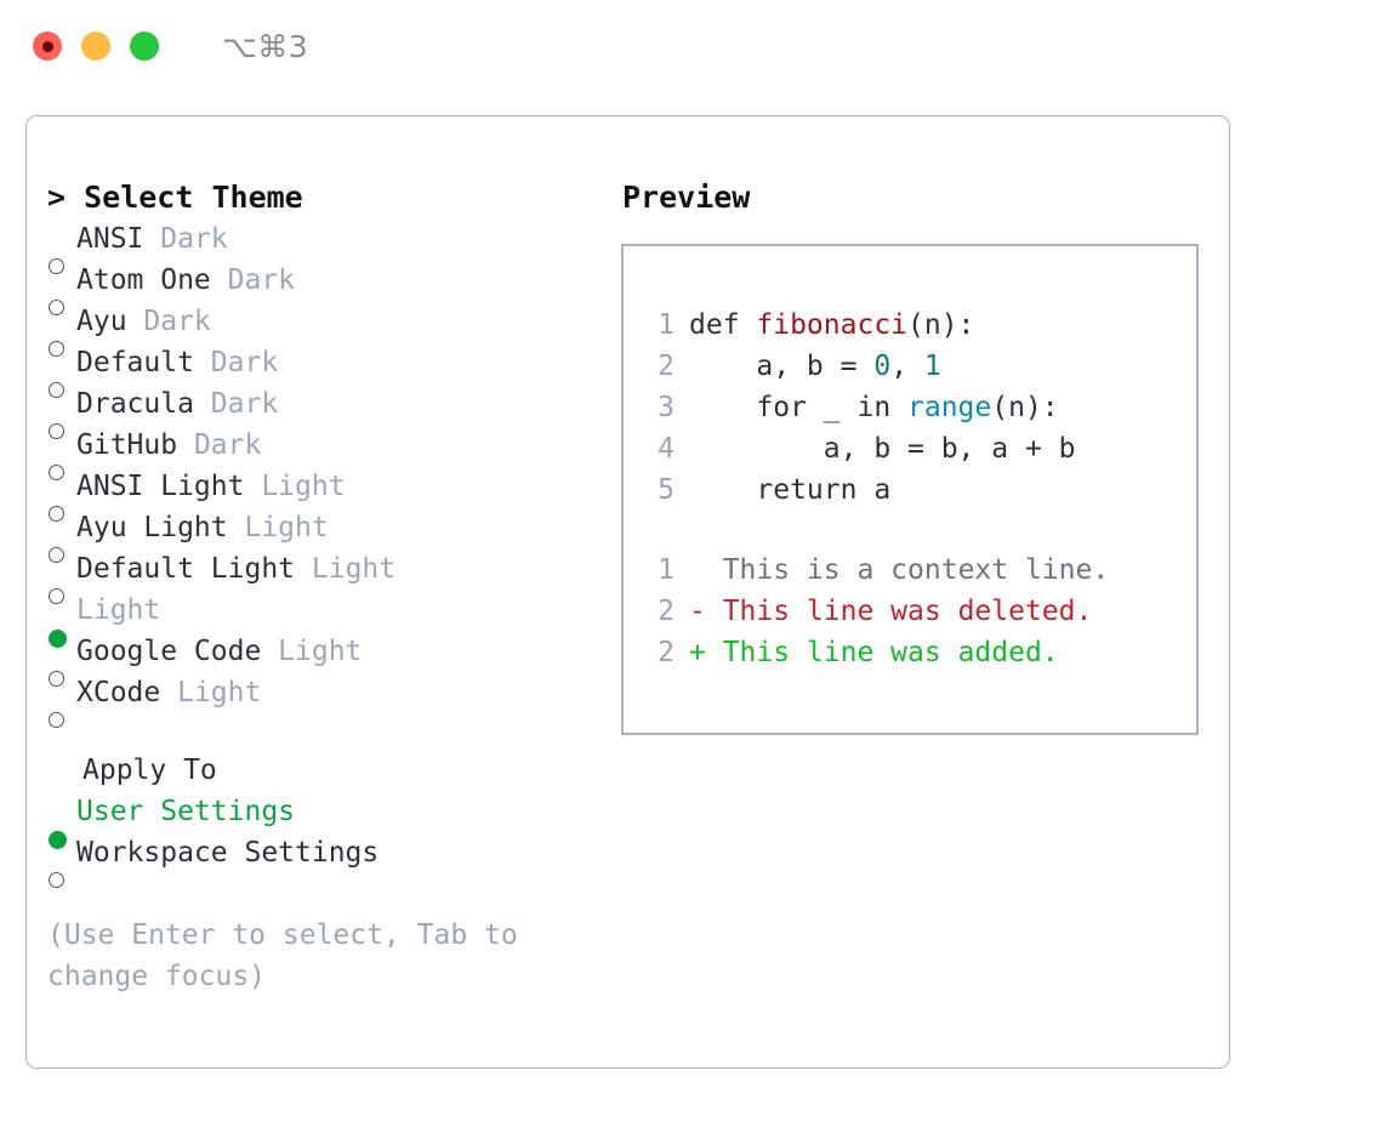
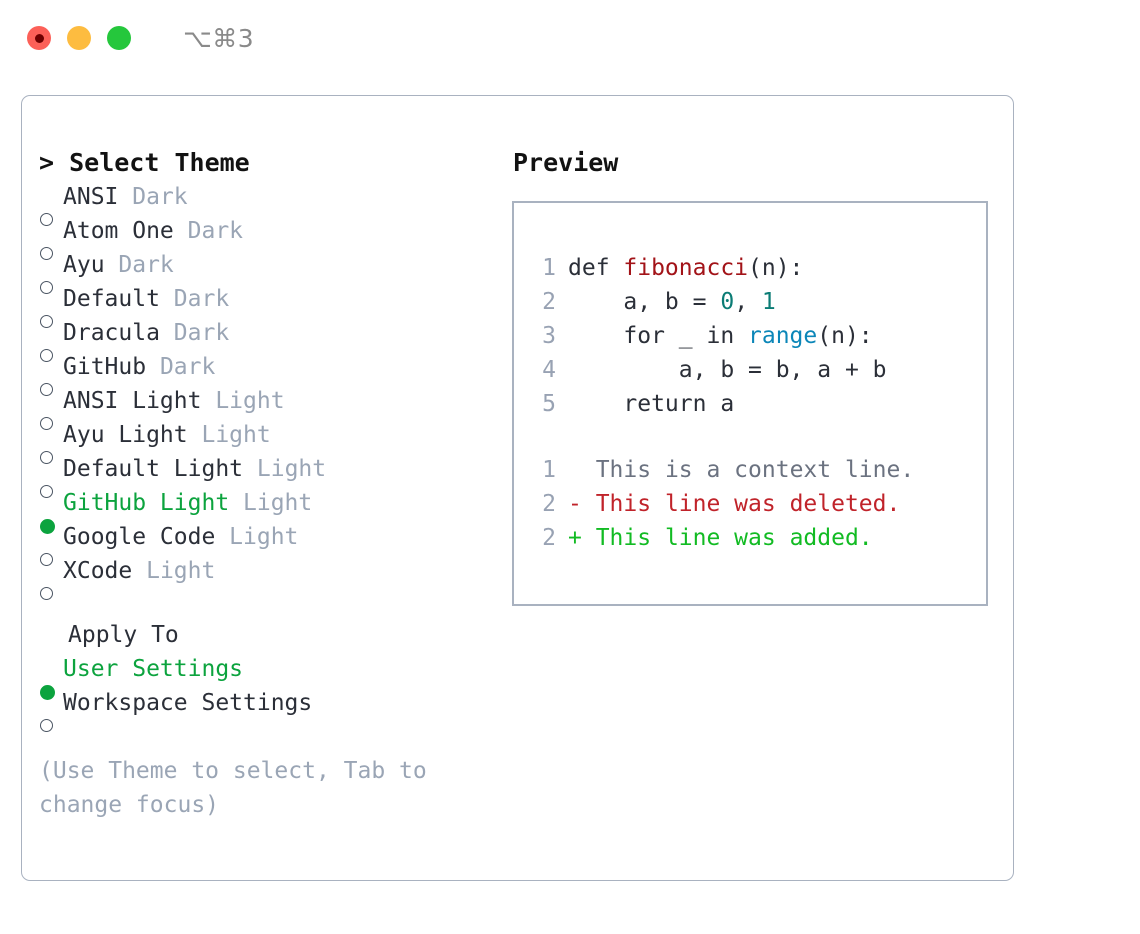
  ⌥⌘3
  > Select Theme
  ANSI
  Dark
  Atom One
  Dark
  Ayu
  Dark
  Default
  Dark
  Dracula
  Dark
  GitHub
  Dark
  ANSI Light
  Light
  Ayu Light
  Light
  Default Light
  Light
+ GitHub Light
  Light
  Google Code
  Light
  XCode
  Light
  Apply To
  User Settings
  Workspace Settings
- (Use Enter to select, Tab to change focus)
+ (Use Theme to select, Tab to change focus)
  Preview
  1
  def
  fibonacci
  (n):
  2
  a, b =
  0
  ,
  1
  3
  for _ in
  range
  (n):
  4
  a, b = b, a + b
  5
  return a
  1
  This is a context line.
  2
  -
  This line was deleted.
  2
  +
  This line was added.
